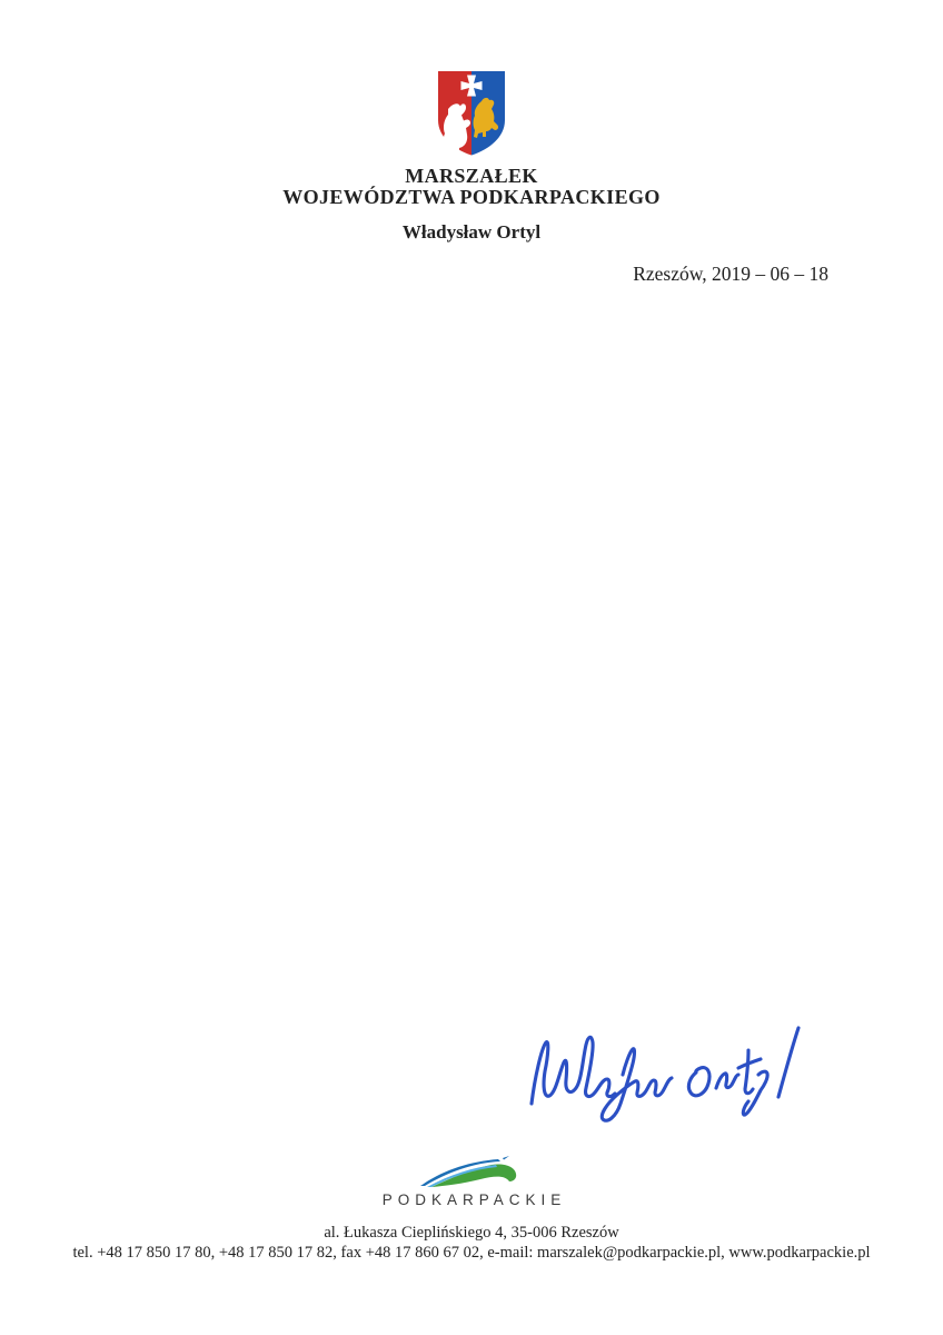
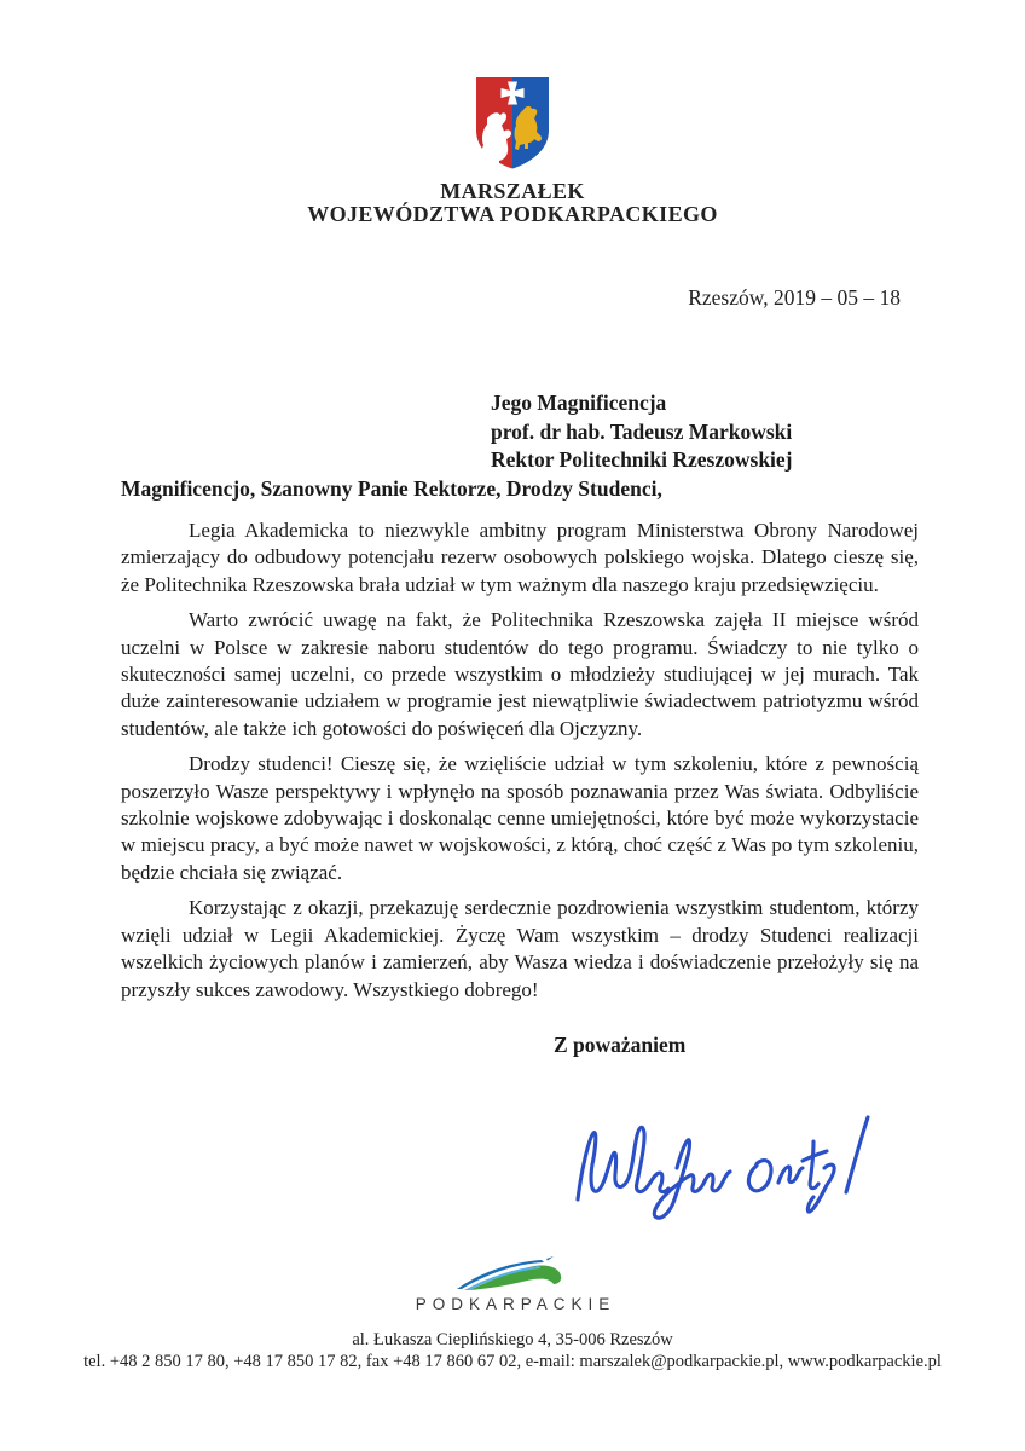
  MARSZAŁEK
  WOJEWÓDZTWA PODKARPACKIEGO
- Władysław Ortyl
- Rzeszów, 2019 – 06 – 18
+ Rzeszów, 2019 – 05 – 18
+ Jego Magnificencja
+ prof. dr hab. Tadeusz Markowski
+ Rektor Politechniki Rzeszowskiej
+ Magnificencjo, Szanowny Panie Rektorze, Drodzy Studenci,
+ Legia Akademicka to niezwykle ambitny program Ministerstwa Obrony Narodowej zmierzający do odbudowy potencjału rezerw osobowych polskiego wojska. Dlatego cieszę się, że Politechnika Rzeszowska brała udział w tym ważnym dla naszego kraju przedsięwzięciu.
+ Warto zwrócić uwagę na fakt, że Politechnika Rzeszowska zajęła II miejsce wśród uczelni w Polsce w zakresie naboru studentów do tego programu. Świadczy to nie tylko o skuteczności samej uczelni, co przede wszystkim o młodzieży studiującej w jej murach. Tak duże zainteresowanie udziałem w programie jest niewątpliwie świadectwem patriotyzmu wśród studentów, ale także ich gotowości do poświęceń dla Ojczyzny.
+ Drodzy studenci! Cieszę się, że wzięliście udział w tym szkoleniu, które z pewnością poszerzyło Wasze perspektywy i wpłynęło na sposób poznawania przez Was świata. Odbyliście szkolnie wojskowe zdobywając i doskonaląc cenne umiejętności, które być może wykorzystacie w miejscu pracy, a być może nawet w wojskowości, z którą, choć część z Was po tym szkoleniu, będzie chciała się związać.
+ Korzystając z okazji, przekazuję serdecznie pozdrowienia wszystkim studentom, którzy wzięli udział w Legii Akademickiej. Życzę Wam wszystkim – drodzy Studenci realizacji wszelkich życiowych planów i zamierzeń, aby Wasza wiedza i doświadczenie przełożyły się na przyszły sukces zawodowy. Wszystkiego dobrego!
+ Z poważaniem
  PODKARPACKIE
  al. Łukasza Cieplińskiego 4, 35-006 Rzeszów
- tel. +48 17 850 17 80, +48 17 850 17 82, fax +48 17 860 67 02, e-mail: marszalek@podkarpackie.pl, www.podkarpackie.pl
+ tel. +48 2 850 17 80, +48 17 850 17 82, fax +48 17 860 67 02, e-mail: marszalek@podkarpackie.pl, www.podkarpackie.pl
